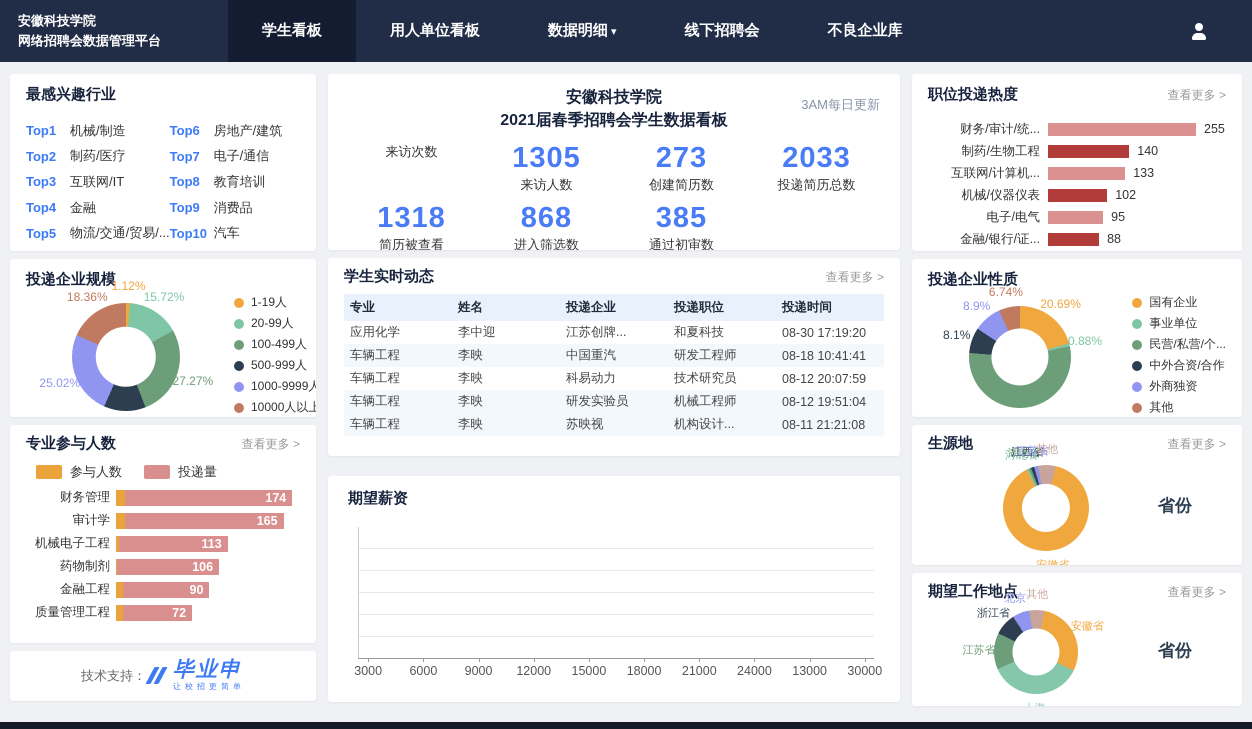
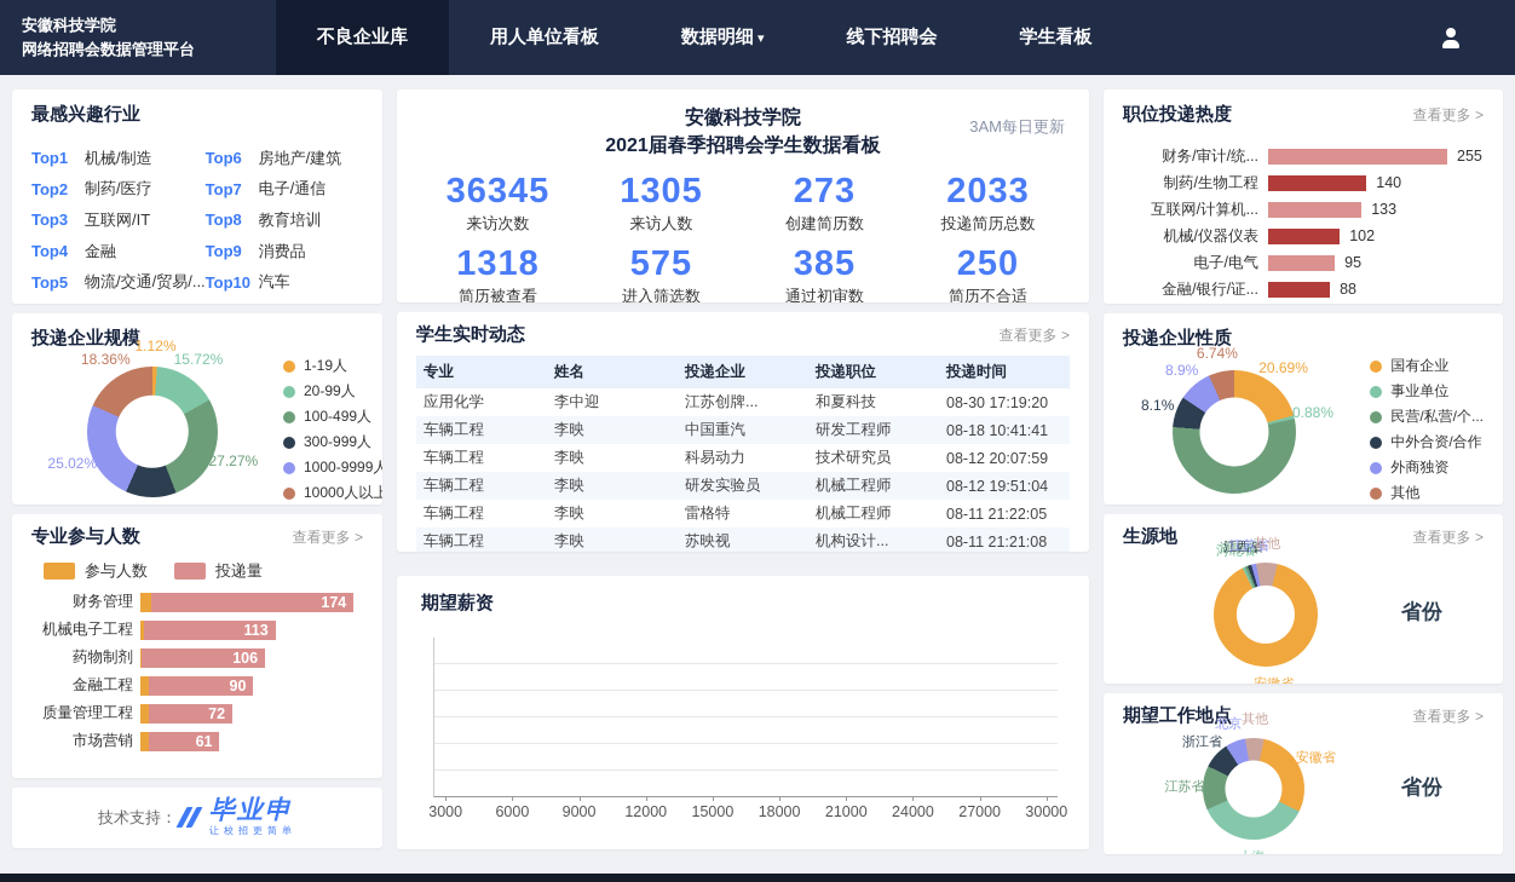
  安徽科技学院
  网络招聘会数据管理平台
- 学生看板
+ 不良企业库
  用人单位看板
  数据明细 ▾
  线下招聘会
- 不良企业库
+ 学生看板
  最感兴趣行业
  Top1
  机械/制造
  Top2
  制药/医疗
  Top3
  互联网/IT
  Top4
  金融
  Top5
  物流/交通/贸易/...
  Top6
  房地产/建筑
  Top7
  电子/通信
  Top8
  教育培训
  Top9
  消费品
  Top10
  汽车
  投递企业规模
  1.12%
  15.72%
  27.27%
  25.02%
  18.36%
  1-19人
  20-99人
  100-499人
- 500-999人
+ 300-999人
  1000-9999人
  10000人以上
  专业参与人数
  查看更多 >
  参与人数
  投递量
  财务管理
  174
- 审计学
- 165
  机械电子工程
  113
  药物制剂
  106
  金融工程
  90
  质量管理工程
  72
+ 市场营销
+ 61
  技术支持：
  毕业申
  让校招更简单
  安徽科技学院
  2021届春季招聘会学生数据看板
  3AM每日更新
+ 36345
  来访次数
  1305
  来访人数
  273
  创建简历数
  2033
  投递简历总数
  1318
  简历被查看
- 868
+ 575
  进入筛选数
  385
  通过初审数
+ 250
+ 简历不合适
  学生实时动态
  查看更多 >
  专业	姓名	投递企业	投递职位	投递时间
  应用化学	李中迎	江苏创牌...	和夏科技	08-30 17:19:20
  车辆工程	李映	中国重汽	研发工程师	08-18 10:41:41
  车辆工程	李映	科易动力	技术研究员	08-12 20:07:59
  车辆工程	李映	研发实验员	机械工程师	08-12 19:51:04
+ 车辆工程	李映	雷格特	机械工程师	08-11 21:22:05
  车辆工程	李映	苏映视	机构设计...	08-11 21:21:08
  期望薪资
  3000
  6000
  9000
  12000
  15000
  18000
  21000
  24000
- 13000
+ 27000
  30000
  职位投递热度
  查看更多 >
  财务/审计/统...
  255
  制药/生物工程
  140
  互联网/计算机...
  133
  机械/仪器仪表
  102
  电子/电气
  95
  金融/银行/证...
  88
  投递企业性质
  20.69%
  0.88%
  8.1%
  8.9%
  6.74%
  国有企业
  事业单位
  民营/私营/个...
  中外合资/合作
  外商独资
  其他
  生源地
  查看更多 >
  河北省
  湖南省
  江西省
  江苏省
  其他
  省份
  期望工作地点
  查看更多 >
  安徽省
  江苏省
  浙江省
  北京
  其他
  省份
